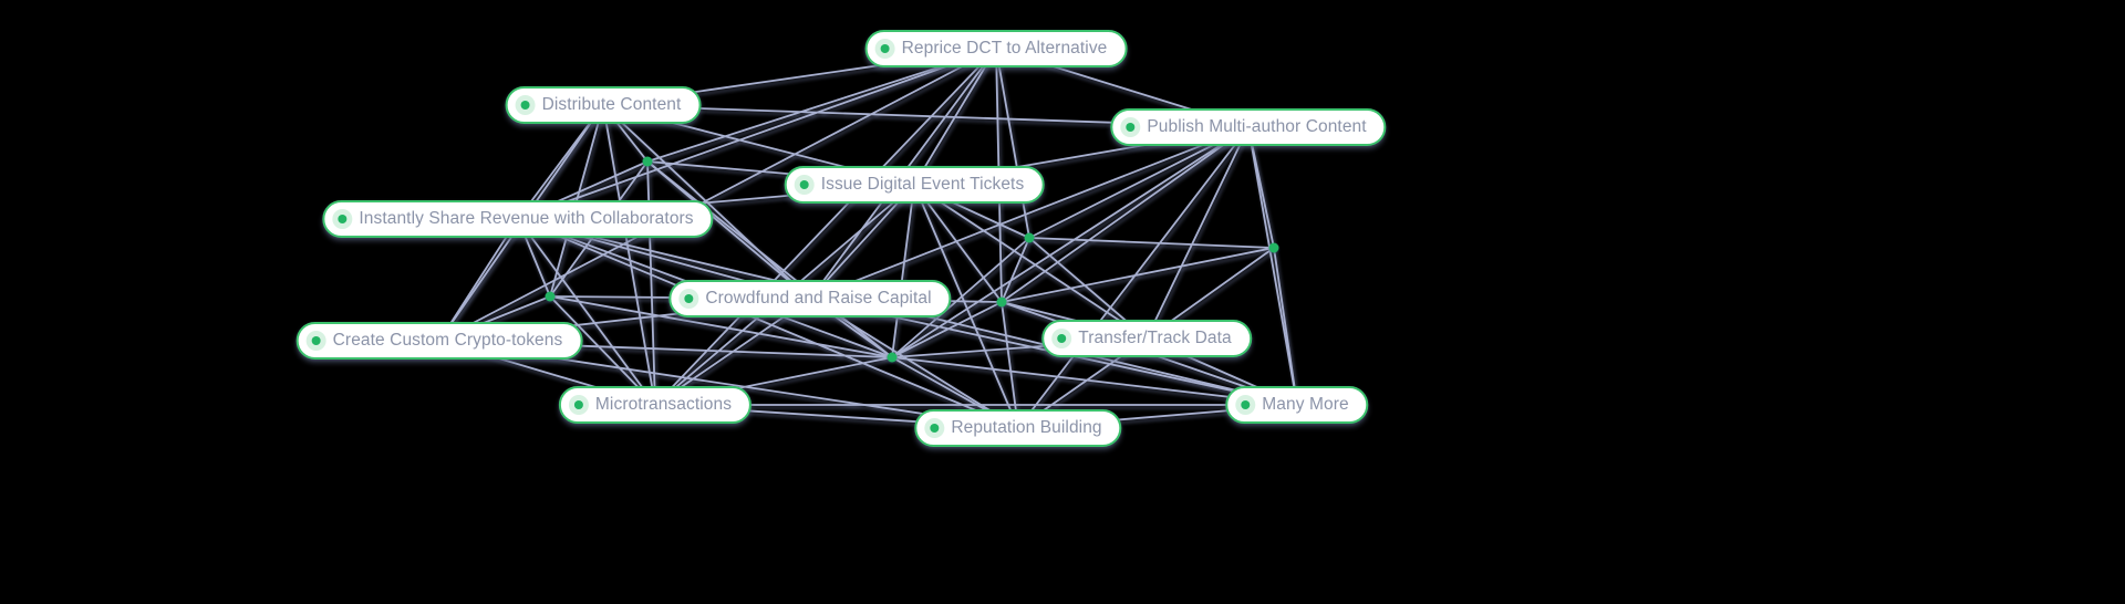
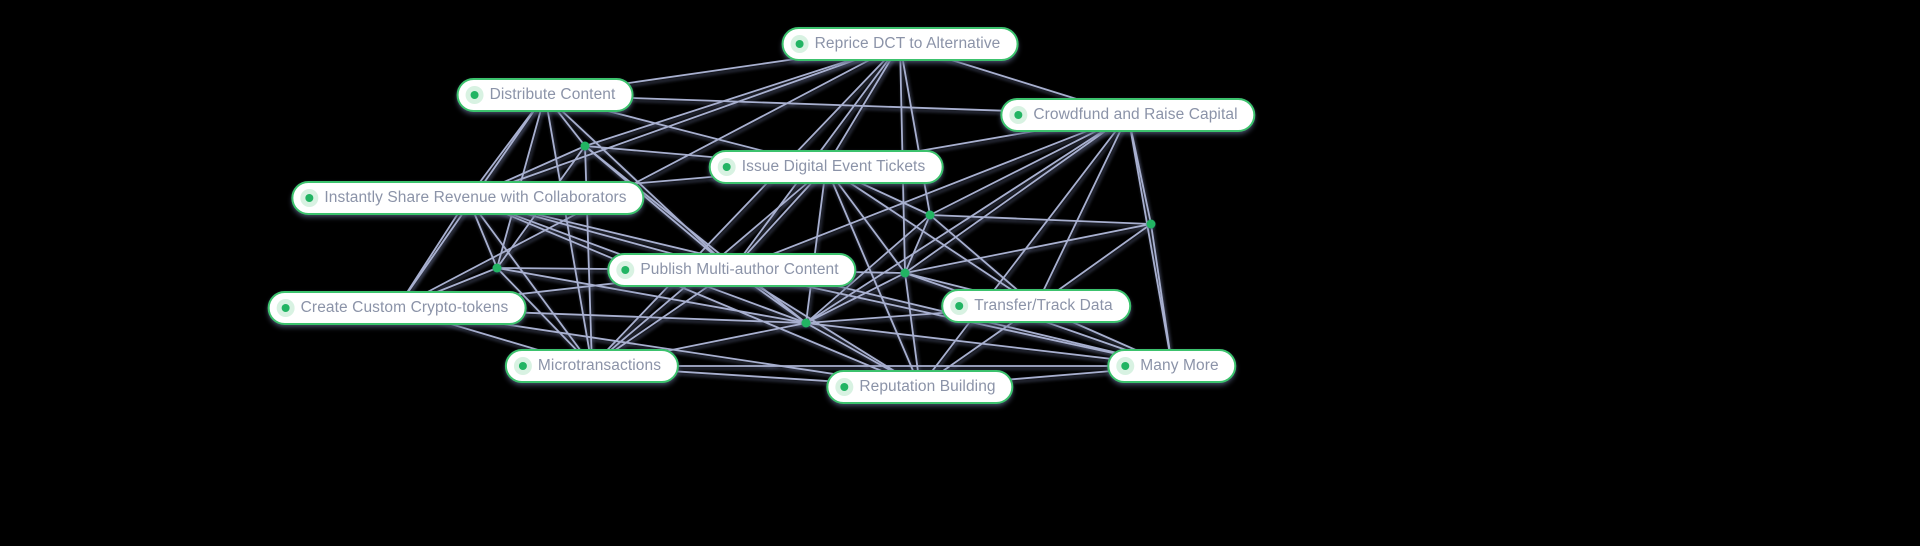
  Reprice DCT to Alternative
  Distribute Content
- Publish Multi-author Content
+ Crowdfund and Raise Capital
  Issue Digital Event Tickets
  Instantly Share Revenue with Collaborators
- Crowdfund and Raise Capital
+ Publish Multi-author Content
  Transfer/Track Data
  Create Custom Crypto-tokens
  Microtransactions
  Reputation Building
  Many More
